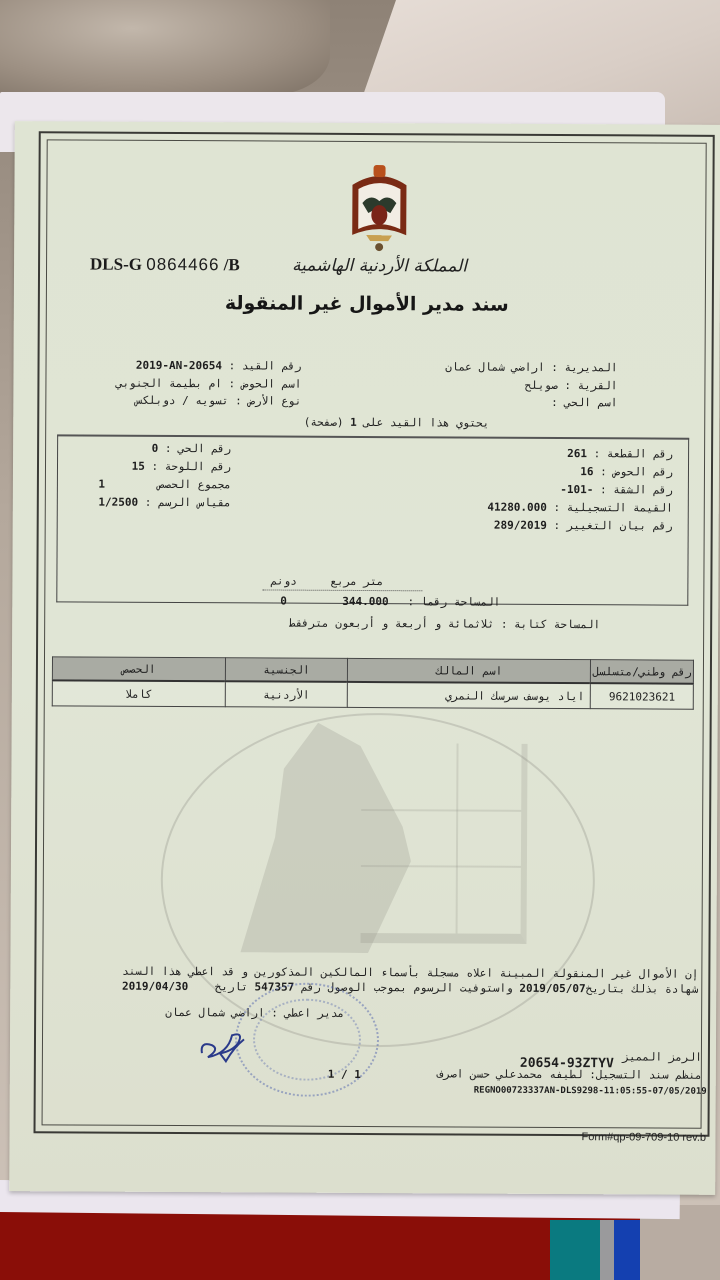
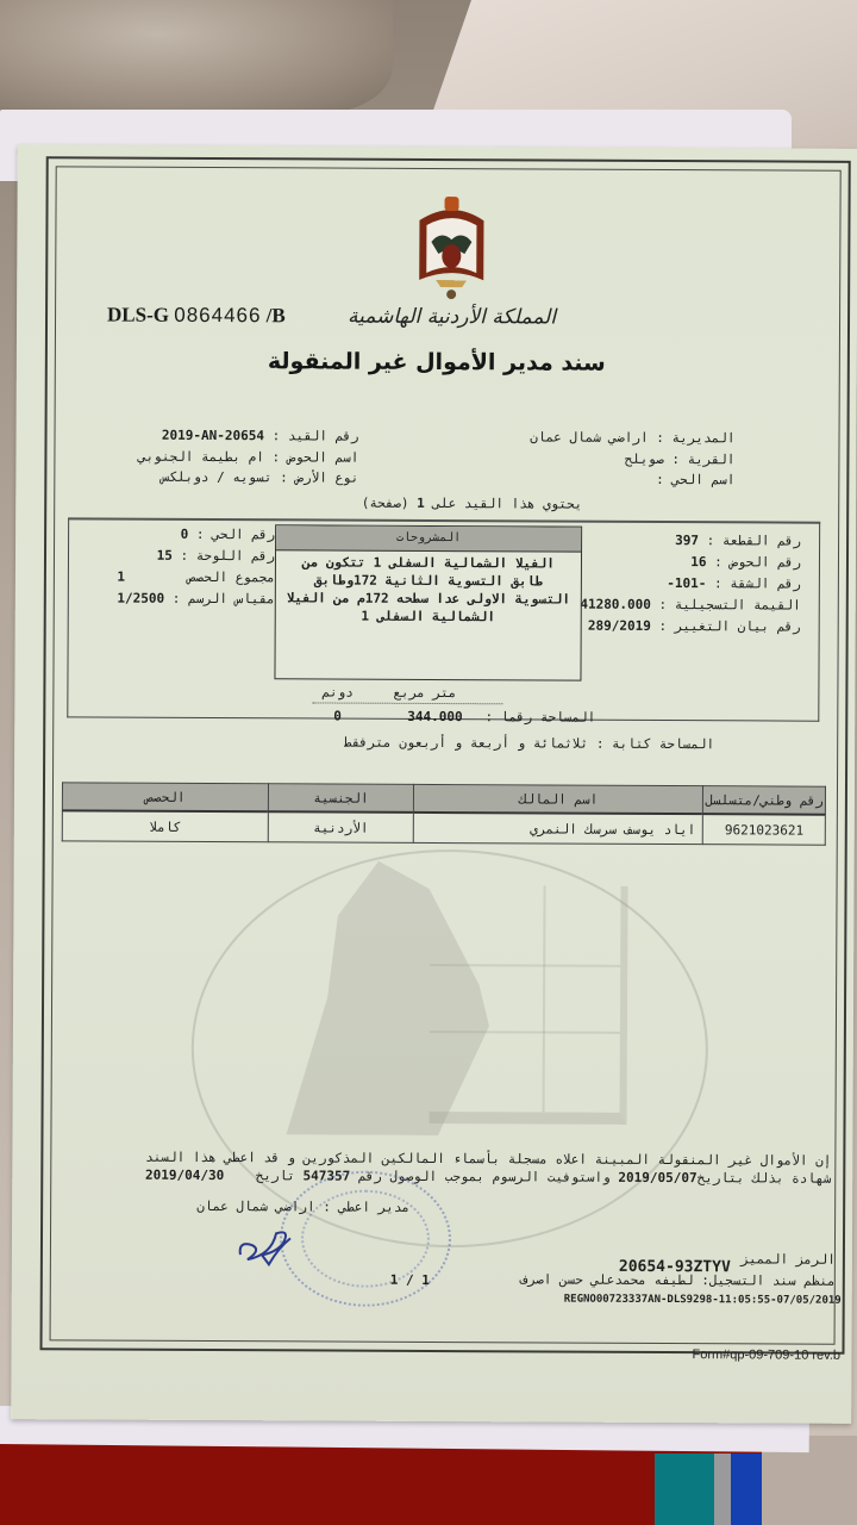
  DLS-G 0864466 /B
  المملكة الأردنية الهاشمية
  سند مدير الأموال غير المنقولة
  رقم القيد : 2019-AN-20654
  اسم الحوض : ام بطيمة الجنوبي
  نوع الأرض : تسويه / دوبلكس
  المديرية : اراضي شمال عمان
  القرية : صويلح
  اسم الحي :
  يحتوي هذا القيد على 1 (صفحة)
- رقم القطعة : 261
+ رقم القطعة : 397
  رقم الحوض : 16
  رقم الشقة : -101-
  القيمة التسجيلية : 41280.000
  رقم بيان التغيير : 289/2019
  رقم الحي : 0
  رقم اللوحة : 15
  مجموع الحصص 1
  مقياس الرسم : 1/2500
+ المشروحات
+ الفيلا الشمالية السفلى 1 تتكون من طابق التسوية الثانية 172وطابق التسوية الاولى عدا سطحه 172م من الفيلا الشمالية السفلى 1
  متر مربع
  دونم
  المساحة رقما :
  344.000
  0
  المساحة كتابة : ثلاثمائة و أربعة و أربعون مترفقط
  رقم وطني/متسلسل	اسم المالك	الجنسية	الحصص
  9621023621	اياد يوسف سرسك النمري	الأردنية	كاملا
  إن الأموال غير المنقولة المبينة اعلاه مسجلة بأسماء المالكين المذكورين و قد اعطي هذا السند
  شهادة بذلك بتاريخ2019/05/07 واستوفيت الرسوم بموجب الوصول رقم 547357 تاريخ 2019/04/30
  مدير اعطي : اراضي شمال عمان
  1 / 1
  الرمز المميز
  20654-93ZTYV
  منظم سند التسجيل: لطيفه محمدعلي حسن اصرف
  REGNO00723337AN-DLS9298-11:05:55-07/05/2019
  Form#qp-09-709-10 rev.b
